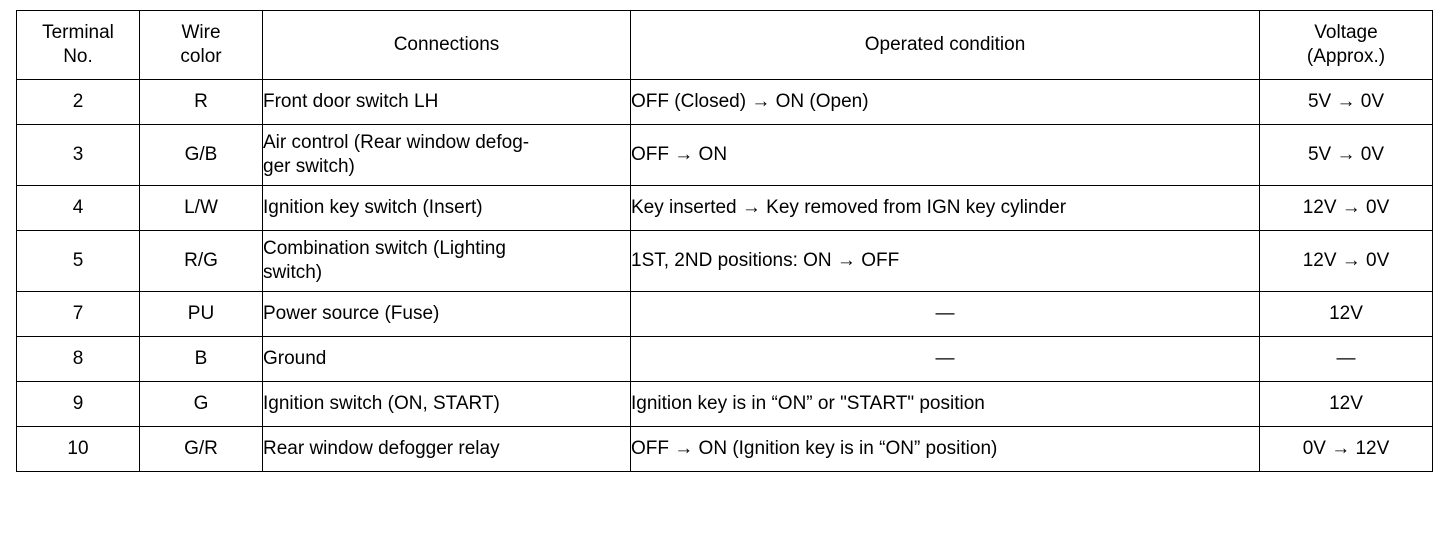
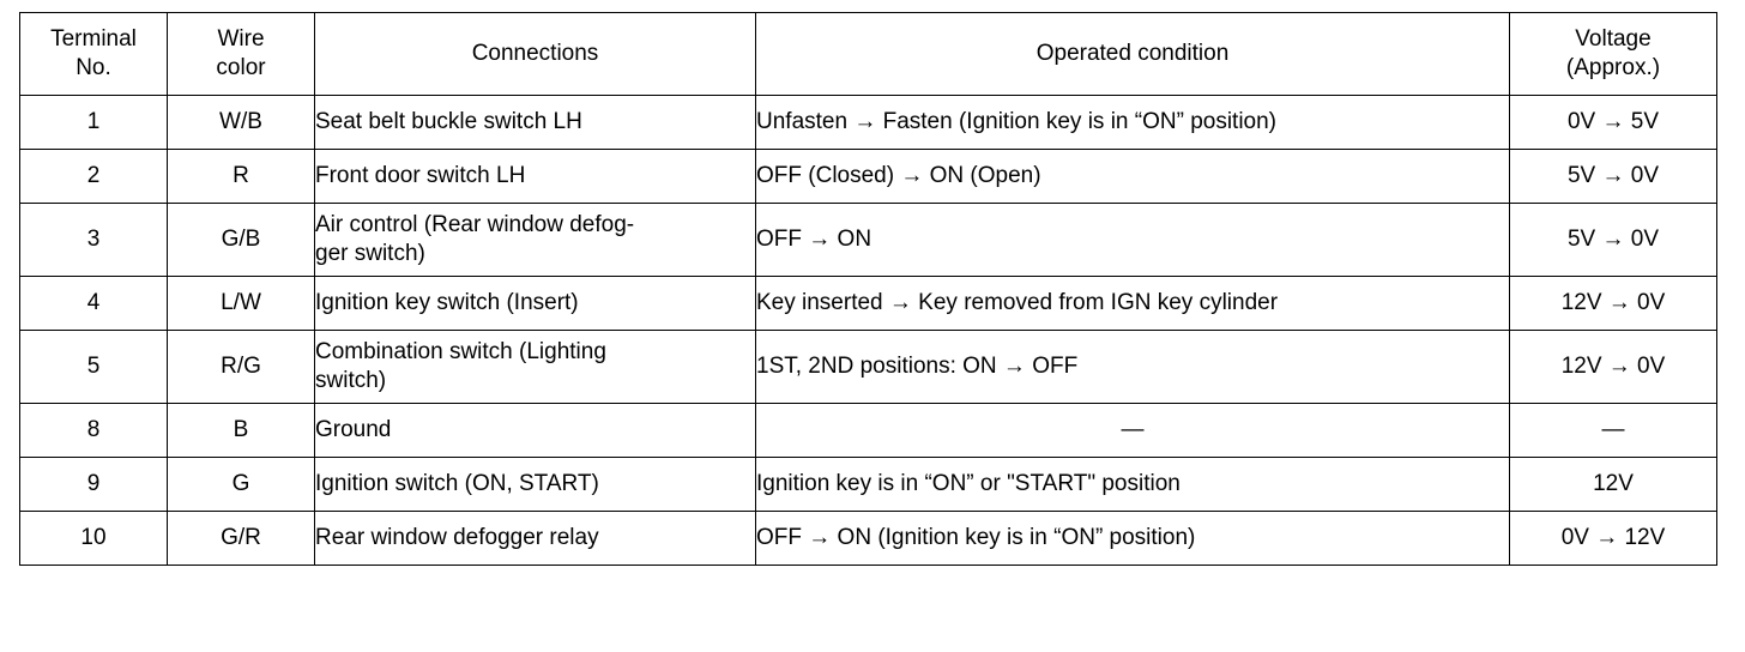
  Terminal No.	Wire color	Connections	Operated condition	Voltage (Approx.)
+ 1	W/B	Seat belt buckle switch LH	Unfasten → Fasten (Ignition key is in “ON” position)	0V → 5V
  2	R	Front door switch LH	OFF (Closed) → ON (Open)	5V → 0V
  3	G/B	Air control (Rear window defog- ger switch)	OFF → ON	5V → 0V
  4	L/W	Ignition key switch (Insert)	Key inserted → Key removed from IGN key cylinder	12V → 0V
  5	R/G	Combination switch (Lighting switch)	1ST, 2ND positions: ON → OFF	12V → 0V
- 7	PU	Power source (Fuse)	—	12V
  8	B	Ground	—	—
  9	G	Ignition switch (ON, START)	Ignition key is in “ON” or "START" position	12V
  10	G/R	Rear window defogger relay	OFF → ON (Ignition key is in “ON” position)	0V → 12V
